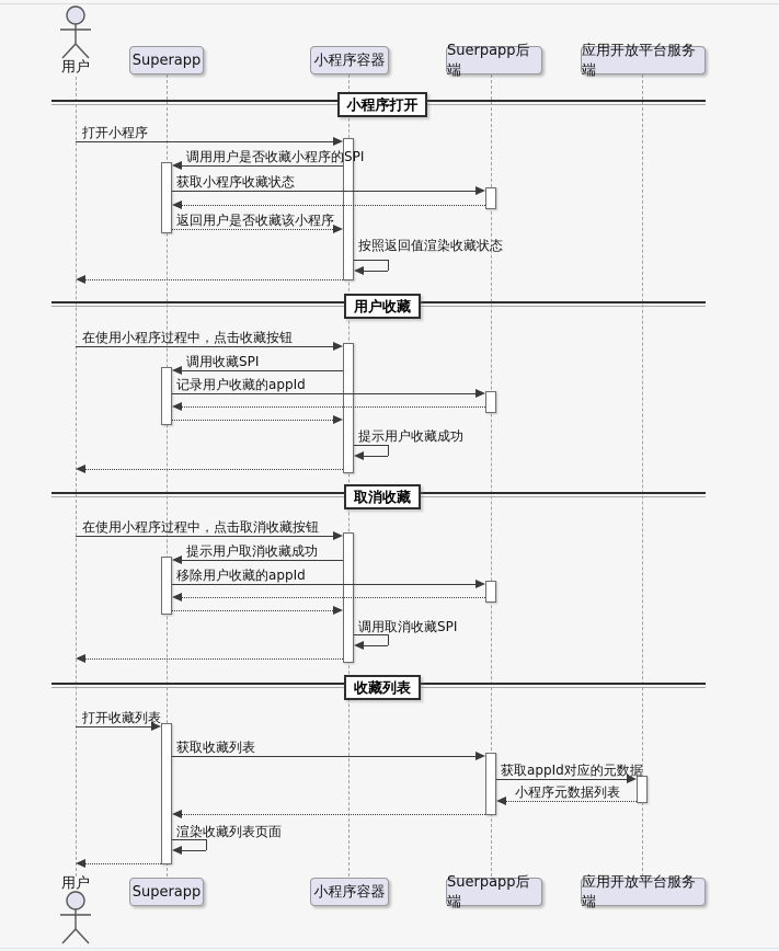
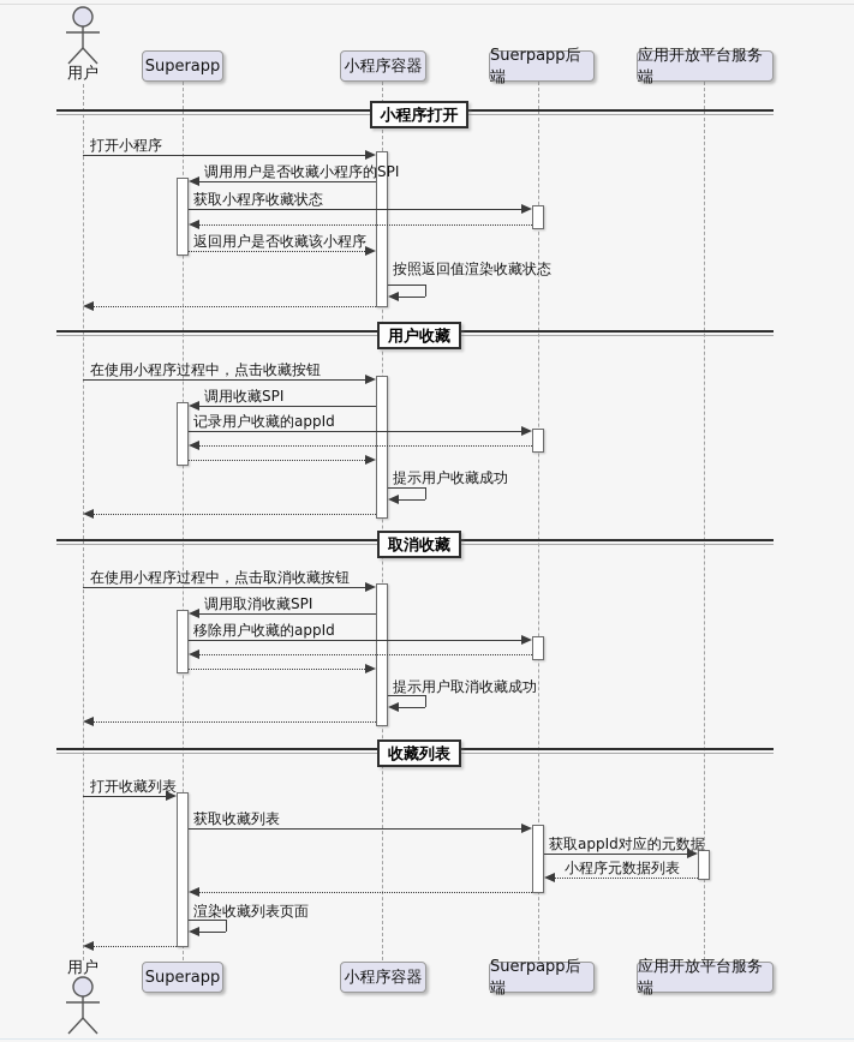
  用户
  Superapp
  小程序容器
  Suerpapp后端
  应用开放平台服务端
  小程序打开
  打开小程序
  调用用户是否收藏小程序的SPI
  获取小程序收藏状态
  返回用户是否收藏该小程序
  按照返回值渲染收藏状态
  用户收藏
  在使用小程序过程中，点击收藏按钮
  调用收藏SPI
  记录用户收藏的appId
  提示用户收藏成功
  取消收藏
  在使用小程序过程中，点击取消收藏按钮
- 提示用户取消收藏成功
+ 调用取消收藏SPI
  移除用户收藏的appId
- 调用取消收藏SPI
+ 提示用户取消收藏成功
  收藏列表
  打开收藏列表
  获取收藏列表
  获取appId对应的元数据
  小程序元数据列表
  渲染收藏列表页面
  用户
  Superapp
  小程序容器
  Suerpapp后端
  应用开放平台服务端
